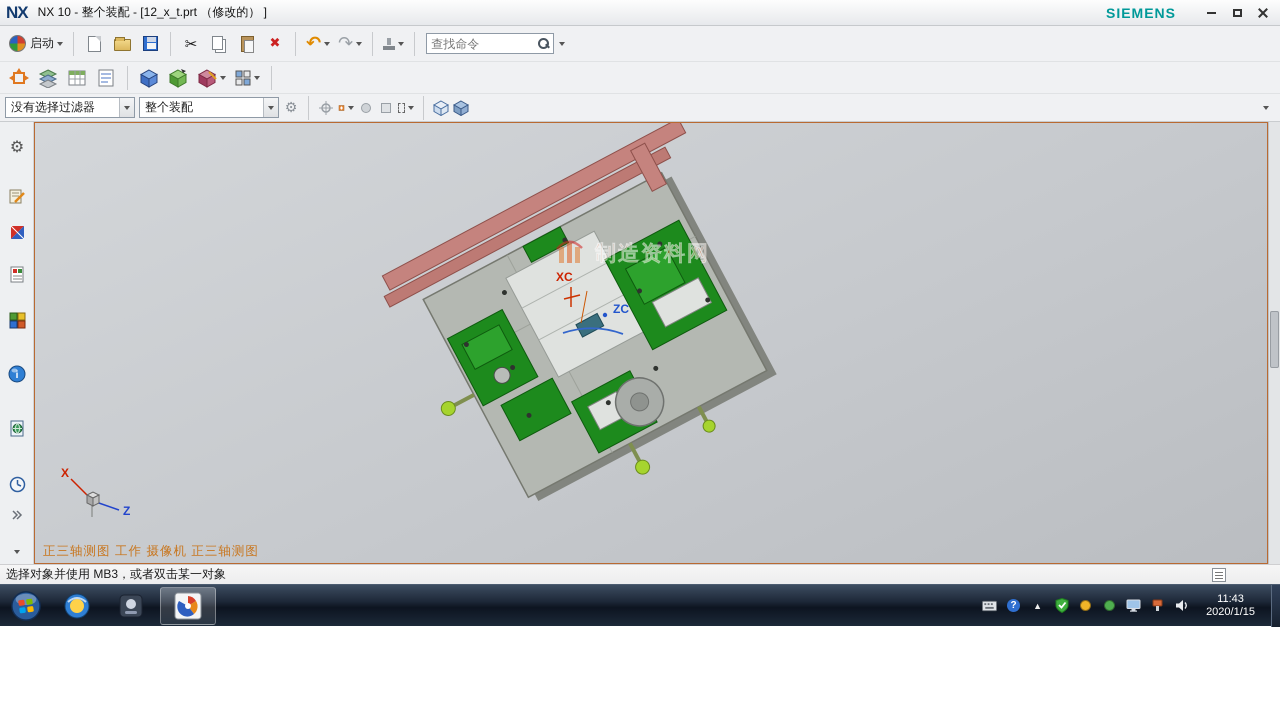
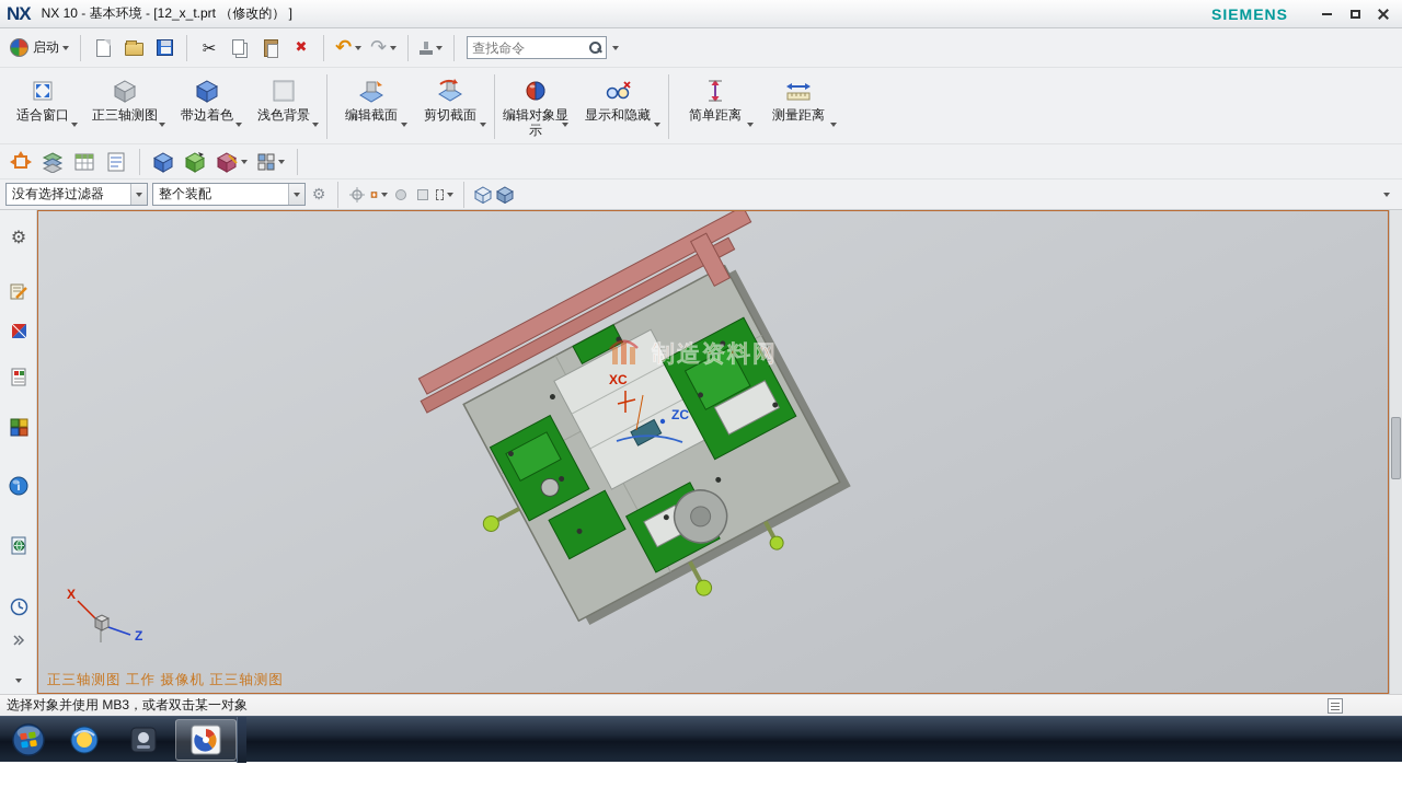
  NX
- NX 10 - 整个装配 - [12_x_t.prt （修改的） ]
+ NX 10 - 基本环境 - [12_x_t.prt （修改的） ]
  SIEMENS
  启动
  ✂
  ✖
  ↶
  ↷
  查找命令
+ 适合窗口
+ 正三轴测图
+ 带边着色
+ 浅色背景
+ 编辑截面
+ 剪切截面
+ 编辑对象显示
+ 显示和隐藏
+ 简单距离
+ 测量距离
  没有选择过滤器
  整个装配
  ⚙
  ⚙
  i
  XC
  ZC
  X
  Z
  制造资料网
  正三轴测图 工作 摄像机 正三轴测图
  选择对象并使用 MB3，或者双击某一对象
- ?
- ▲
- 11:43
- 2020/1/15
